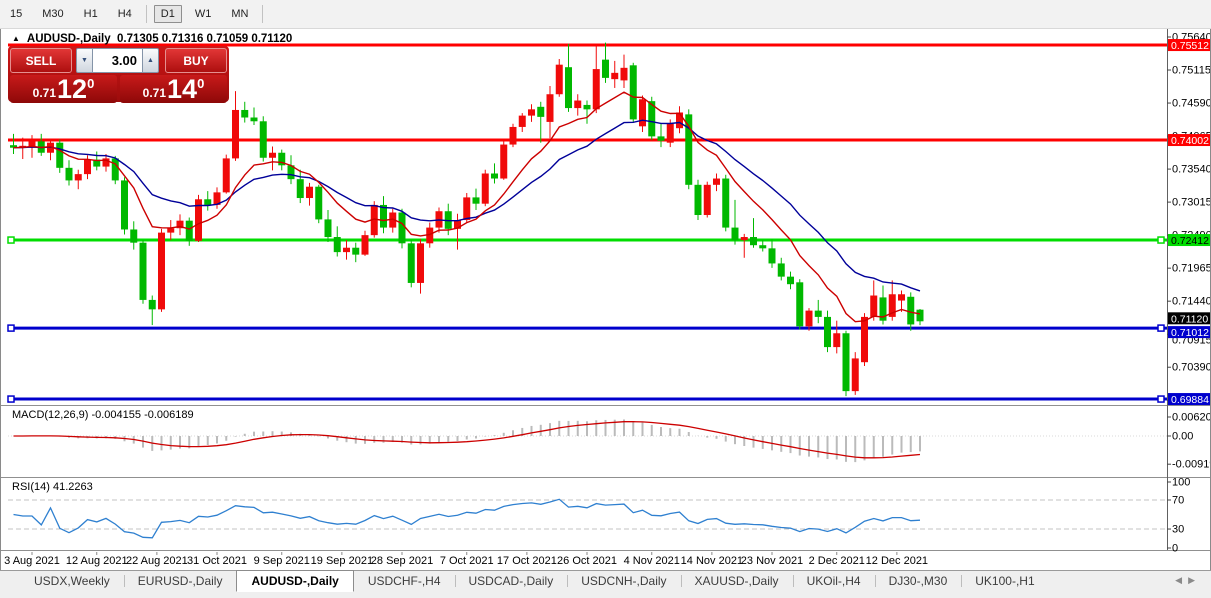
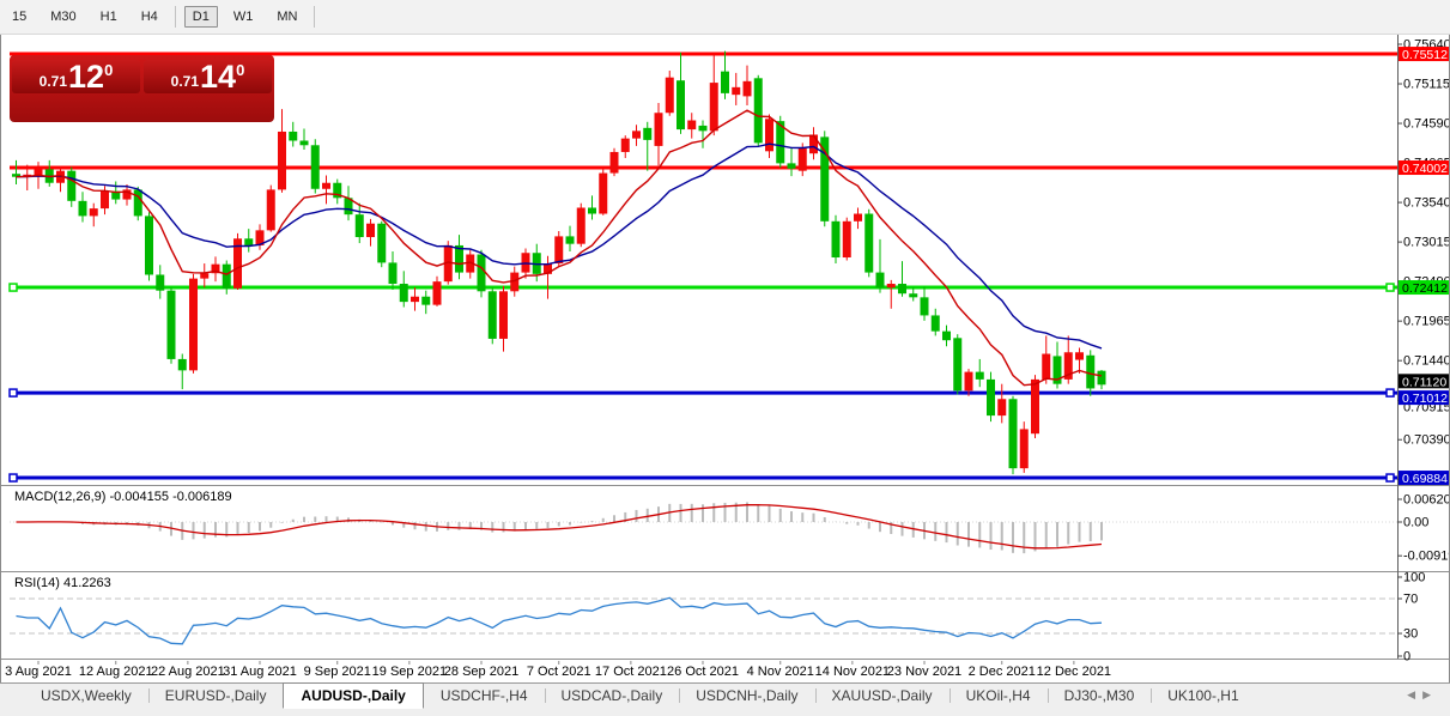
  MACD(12,26,9) -0.004155 -0.006189
  RSI(14) 41.2263
  0.75640
  0.75115
  0.74590
  0.73540
  0.73015
  0.71965
  0.71440
  0.70915
  0.70390
  0.00620
  0.00
  -0.0091
  100
  70
  30
  0
  0.75512
  0.74002
  0.72412
  0.71012
  0.69884
  0.71120
  3 Aug 2021
  12 Aug 2021
  22 Aug 2021
- 31 Oct 2021
+ 31 Aug 2021
  9 Sep 2021
  19 Sep 2021
  28 Sep 2021
  7 Oct 2021
  17 Oct 2021
  26 Oct 2021
  4 Nov 2021
  14 Nov 2021
  23 Nov 2021
  2 Dec 2021
  12 Dec 2021
  15
  M30
  H1
  H4
  D1
  W1
  MN
- ▲ AUDUSD-,Daily 0.71305 0.71316 0.71059 0.71120
- SELL
- 3.00
- BUY
  0.71
  12
  0
  0.71
  14
  0
  USDX,Weekly
  EURUSD-,Daily
  AUDUSD-,Daily
  USDCHF-,H4
  USDCAD-,Daily
  USDCNH-,Daily
  XAUUSD-,Daily
  UKOil-,H4
  DJ30-,M30
  UK100-,H1
  ◀▶
